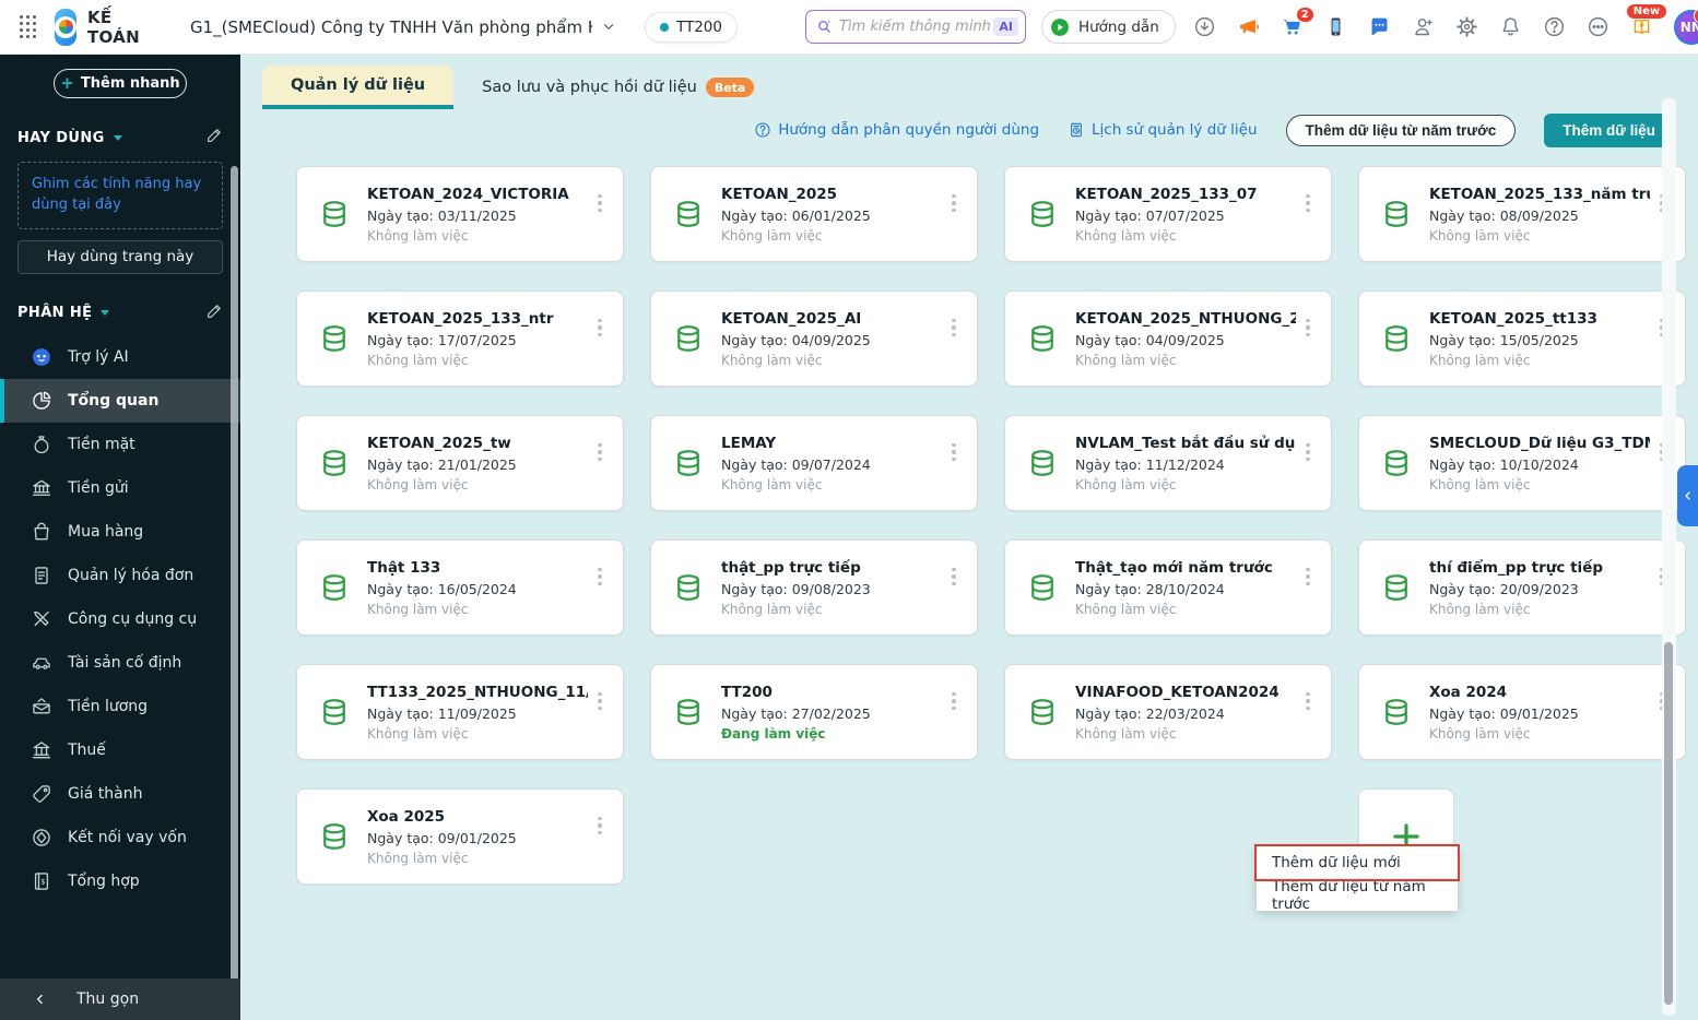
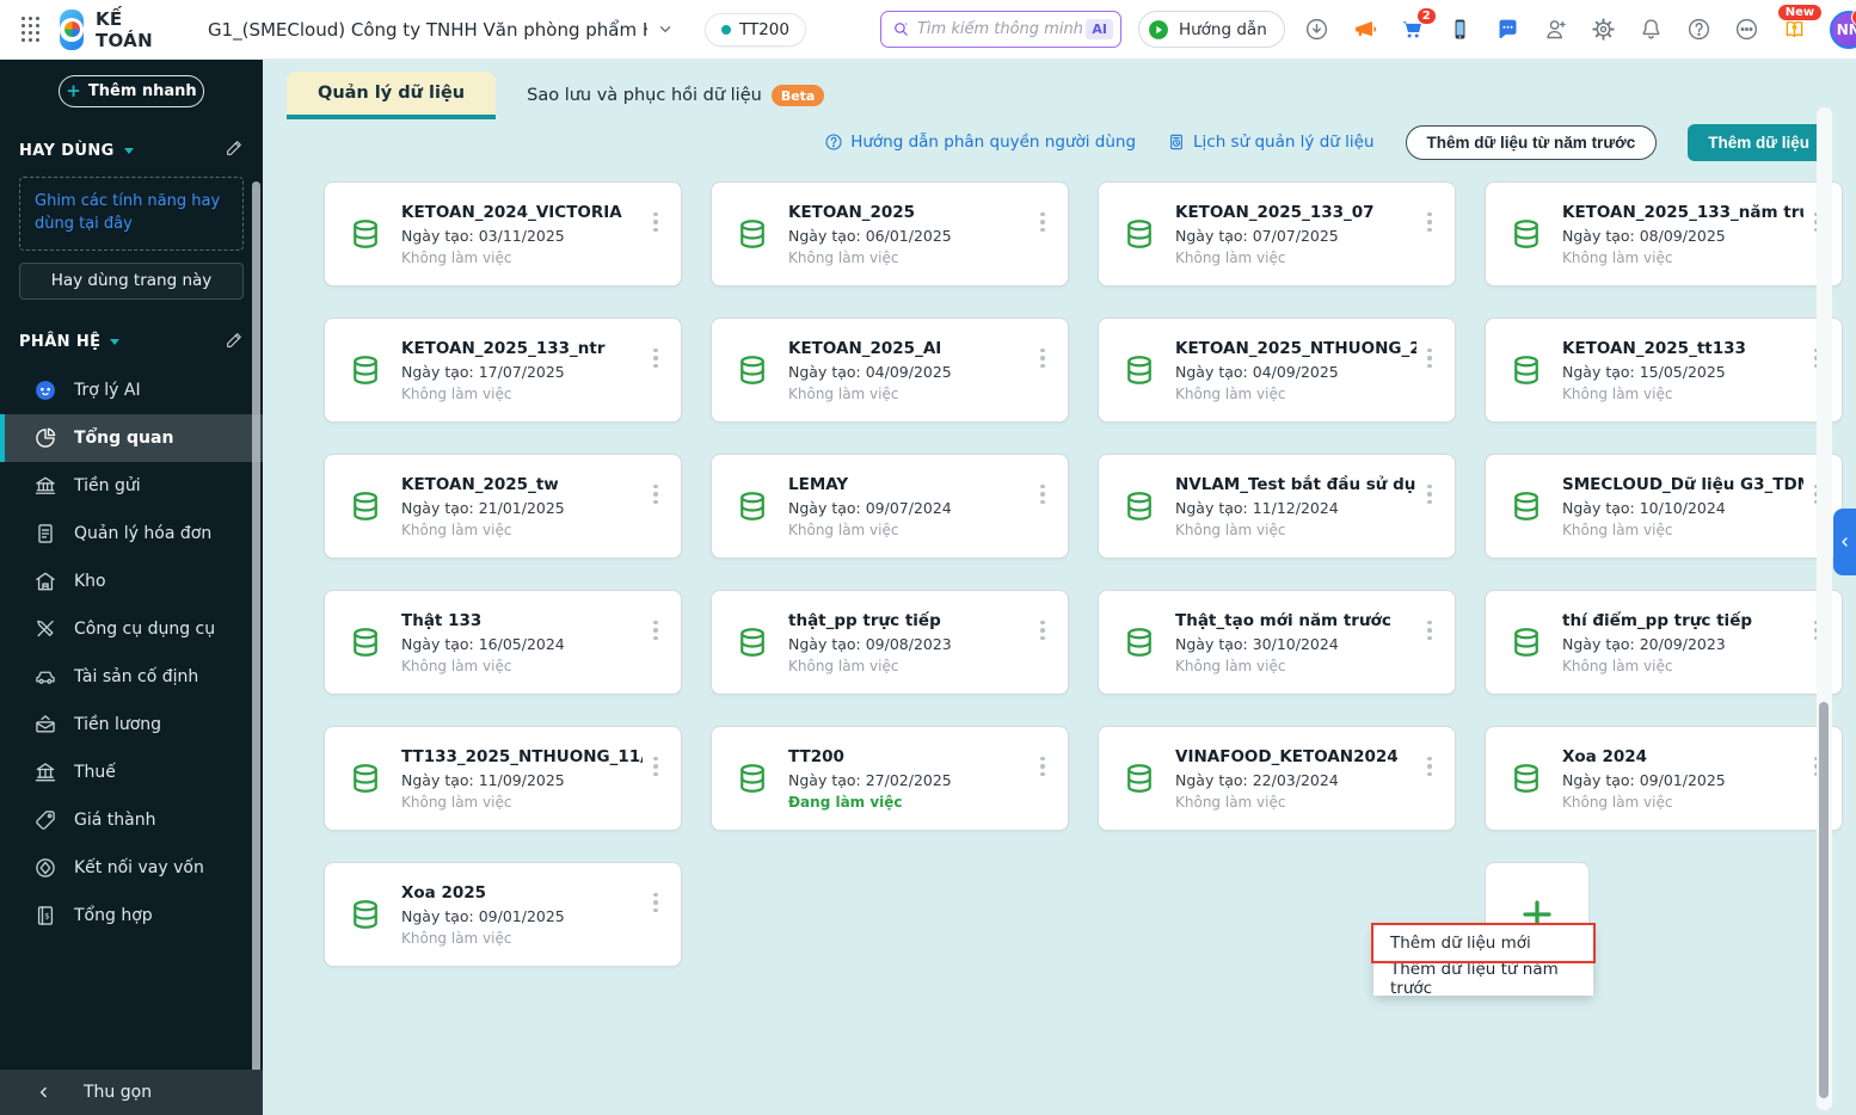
  KẾ TOÁN
  G1_(SMECloud) Công ty TNHH Văn phòng phẩm
  TT200
  Tìm kiếm thông minh
  AI
  Hướng dẫn
  2
  New
  NN
  +
  Thêm nhanh
  HAY DÙNG
  Ghim các tính năng hay dùng tại đây
  Hay dùng trang này
  PHÂN HỆ
  Trợ lý AI
  Tổng quan
- Tiền mặt
  Tiền gửi
- Mua hàng
  Quản lý hóa đơn
+ Kho
  Công cụ dụng cụ
  Tài sản cố định
  Tiền lương
  Thuế
  Giá thành
  Kết nối vay vốn
  $
  Tổng hợp
  Thu gọn
  Quản lý dữ liệu
  Sao lưu và phục hồi dữ liệu
  Beta
  Hướng dẫn phân quyền người dùng
  Lịch sử quản lý dữ liệu
  Thêm dữ liệu từ năm trước
  Thêm dữ liệu
  KETOAN_2024_VICTORIA
  Ngày tạo: 03/11/2025
  Không làm việc
  KETOAN_2025
  Ngày tạo: 06/01/2025
  Không làm việc
  KETOAN_2025_133_07
  Ngày tạo: 07/07/2025
  Không làm việc
  KETOAN_2025_133_năm tr
  Ngày tạo: 08/09/2025
  Không làm việc
  KETOAN_2025_133_ntr
  Ngày tạo: 17/07/2025
  Không làm việc
  KETOAN_2025_AI
  Ngày tạo: 04/09/2025
  Không làm việc
  KETOAN_2025_NTHUONG_2
  Ngày tạo: 04/09/2025
  Không làm việc
  KETOAN_2025_tt133
  Ngày tạo: 15/05/2025
  Không làm việc
  KETOAN_2025_tw
  Ngày tạo: 21/01/2025
  Không làm việc
  LEMAY
  Ngày tạo: 09/07/2024
  Không làm việc
  NVLAM_Test bắt đầu sử dụ
  Ngày tạo: 11/12/2024
  Không làm việc
  SMECLOUD_Dữ liệu G3_TD
  Ngày tạo: 10/10/2024
  Không làm việc
  Thật 133
  Ngày tạo: 16/05/2024
  Không làm việc
  thật_pp trực tiếp
  Ngày tạo: 09/08/2023
  Không làm việc
  Thật_tạo mới năm trước
- Ngày tạo: 28/10/2024
+ Ngày tạo: 30/10/2024
  Không làm việc
  thí điểm_pp trực tiếp
  Ngày tạo: 20/09/2023
  Không làm việc
  TT133_2025_NTHUONG_11
  Ngày tạo: 11/09/2025
  Không làm việc
  TT200
  Ngày tạo: 27/02/2025
  Đang làm việc
  VINAFOOD_KETOAN2024
  Ngày tạo: 22/03/2024
  Không làm việc
  Xoa 2024
  Ngày tạo: 09/01/2025
  Không làm việc
  Xoa 2025
  Ngày tạo: 09/01/2025
  Không làm việc
  Thêm dữ liệu mới
  Thêm dữ liệu từ năm trước
